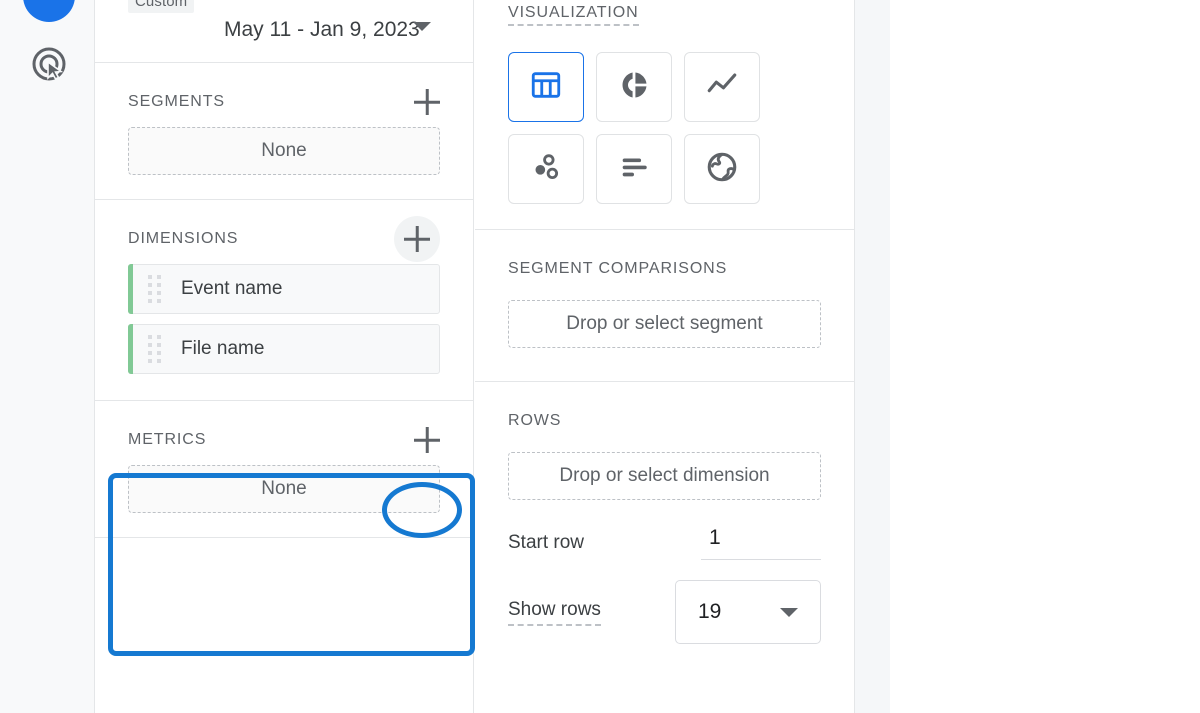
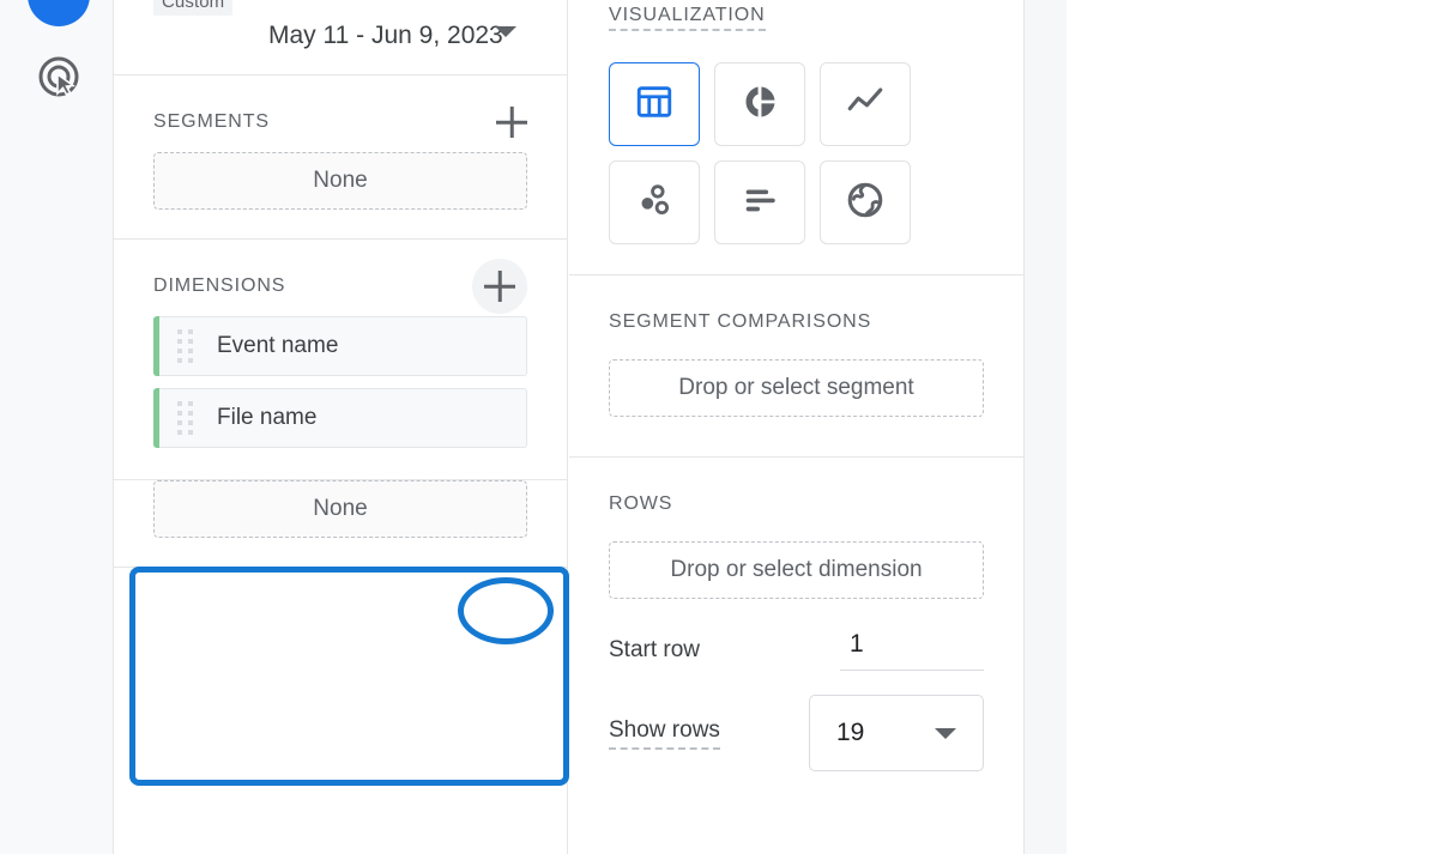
  Custom
- May 11 - Jan 9, 2023
+ May 11 - Jun 9, 2023
  SEGMENTS
  None
  DIMENSIONS
  Event name
  File name
- METRICS
  None
  VISUALIZATION
  SEGMENT COMPARISONS
  Drop or select segment
  ROWS
  Drop or select dimension
  Start row
  1
  Show rows
  19
